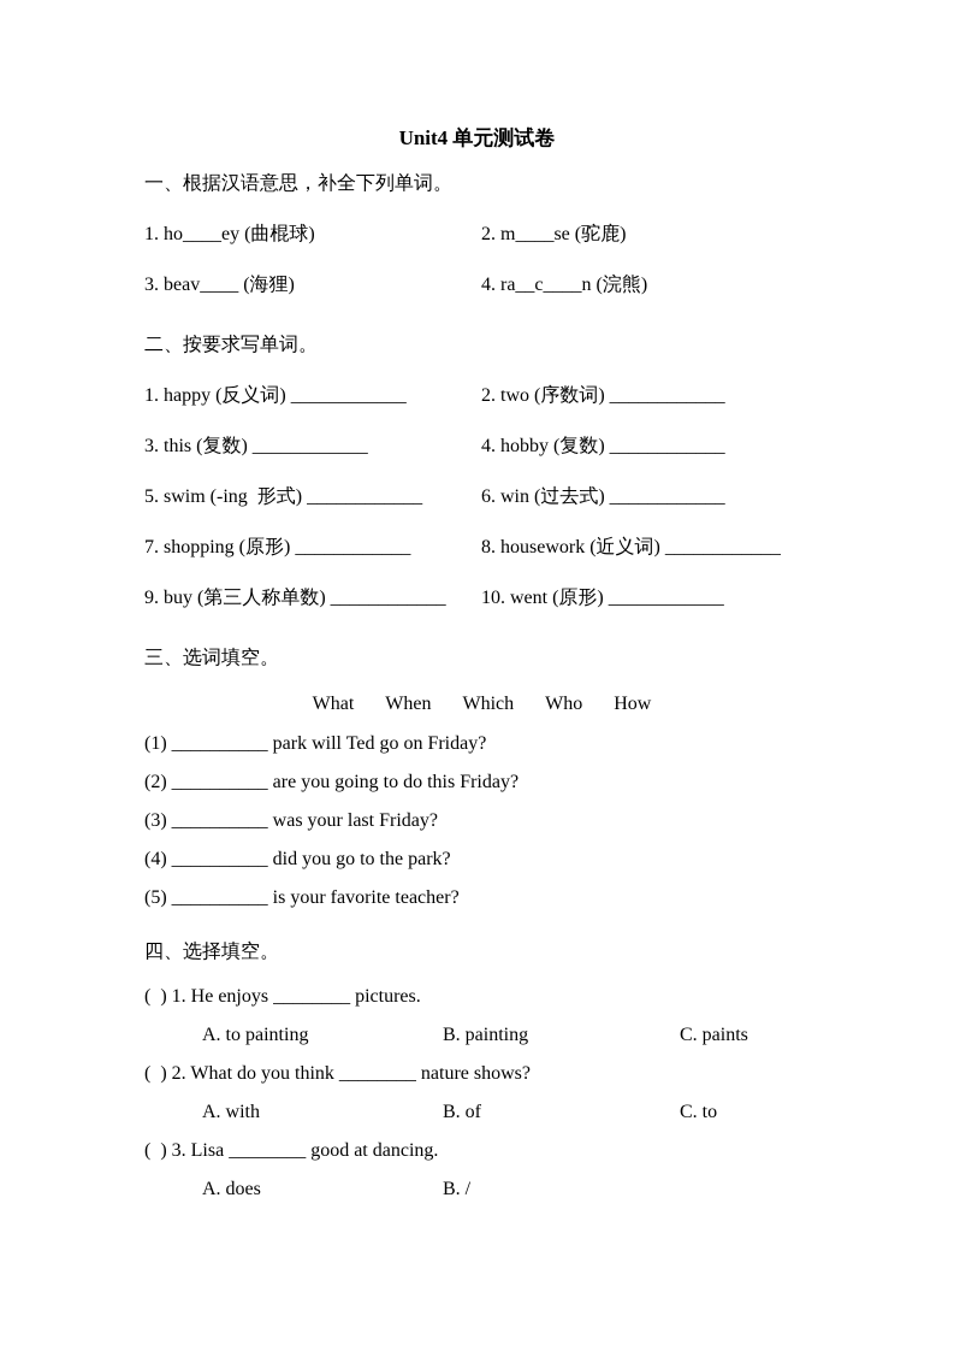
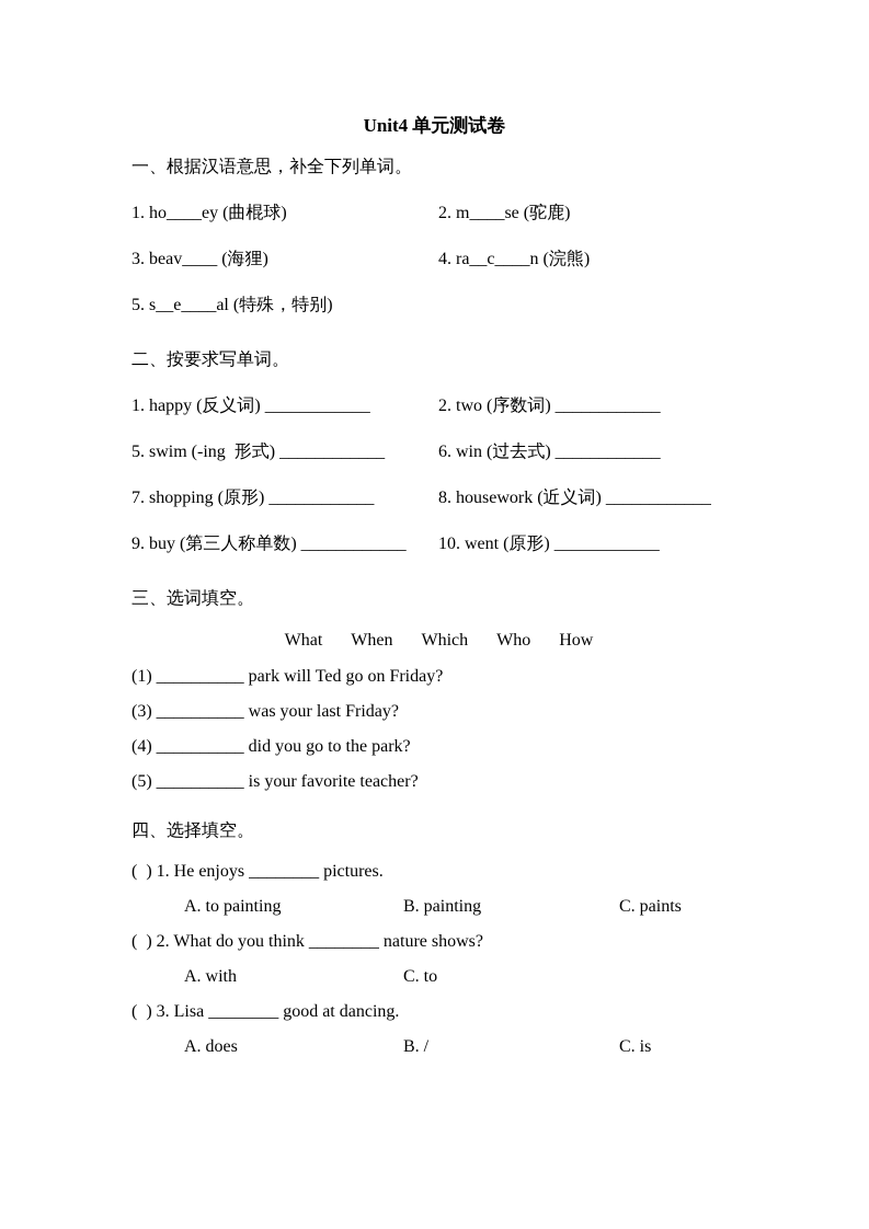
  Unit4 单元测试卷
  一、根据汉语意思，补全下列单词。
  1. ho____ey (曲棍球)
  2. m____se (驼鹿)
  3. beav____ (海狸)
  4. ra__c____n (浣熊)
+ 5. s__e____al (特殊，特别)
  二、按要求写单词。
  1. happy (反义词) ____________
  2. two (序数词) ____________
- 3. this (复数) ____________
- 4. hobby (复数) ____________
  5. swim (-ing 形式) ____________
  6. win (过去式) ____________
  7. shopping (原形) ____________
  8. housework (近义词) ____________
  9. buy (第三人称单数) ____________
  10. went (原形) ____________
  三、选词填空。
  What
  When
  Which
  Who
  How
  (1) __________ park will Ted go on Friday?
- (2) __________ are you going to do this Friday?
  (3) __________ was your last Friday?
  (4) __________ did you go to the park?
  (5) __________ is your favorite teacher?
  四、选择填空。
  ( ) 1. He enjoys ________ pictures.
  A. to painting
  B. painting
  C. paints
  ( ) 2. What do you think ________ nature shows?
  A. with
- B. of
  C. to
  ( ) 3. Lisa ________ good at dancing.
  A. does
  B. /
+ C. is
